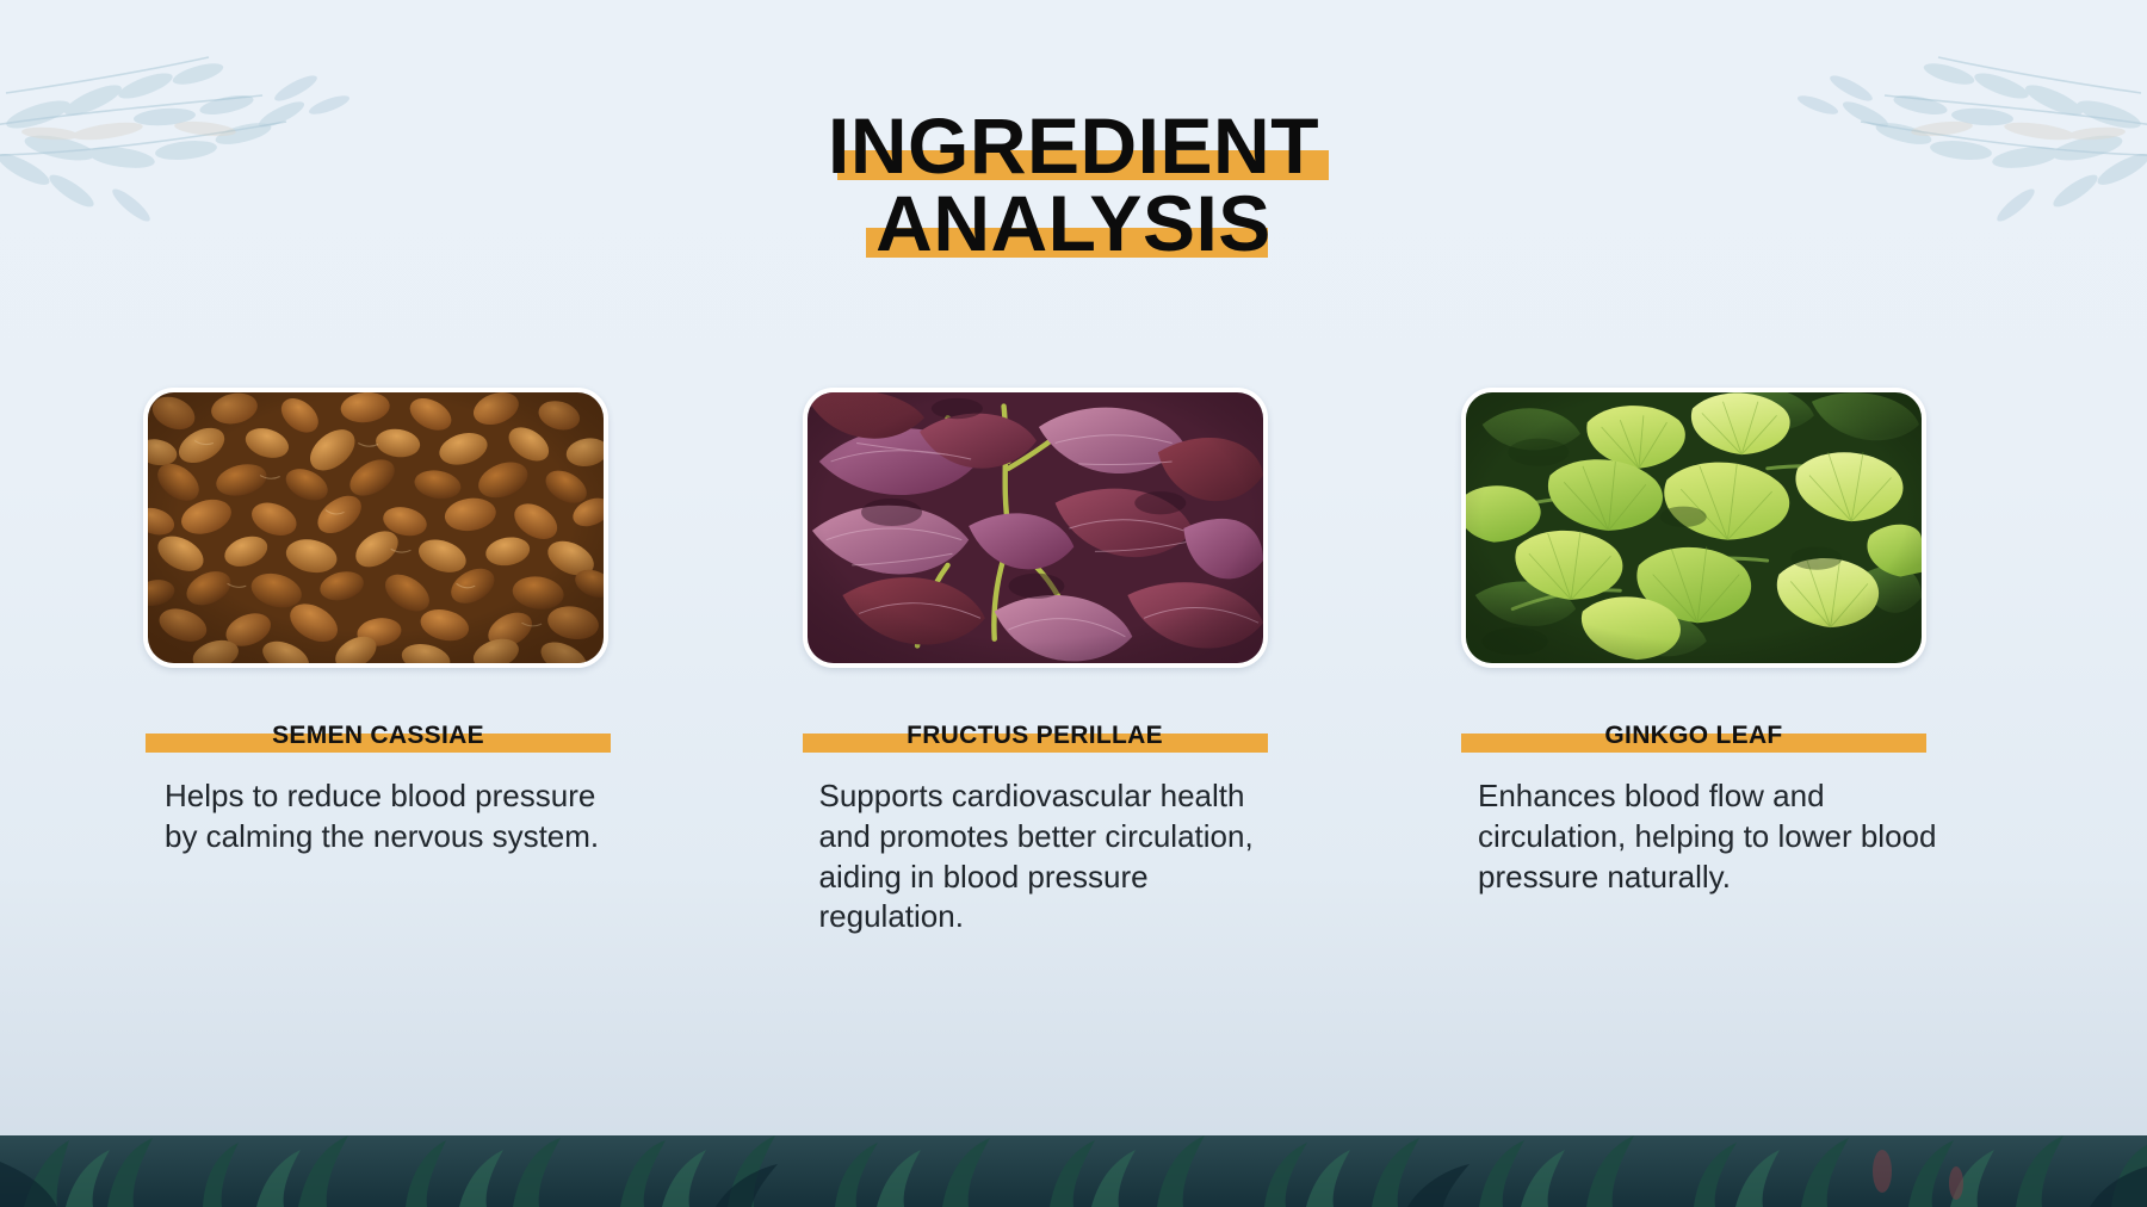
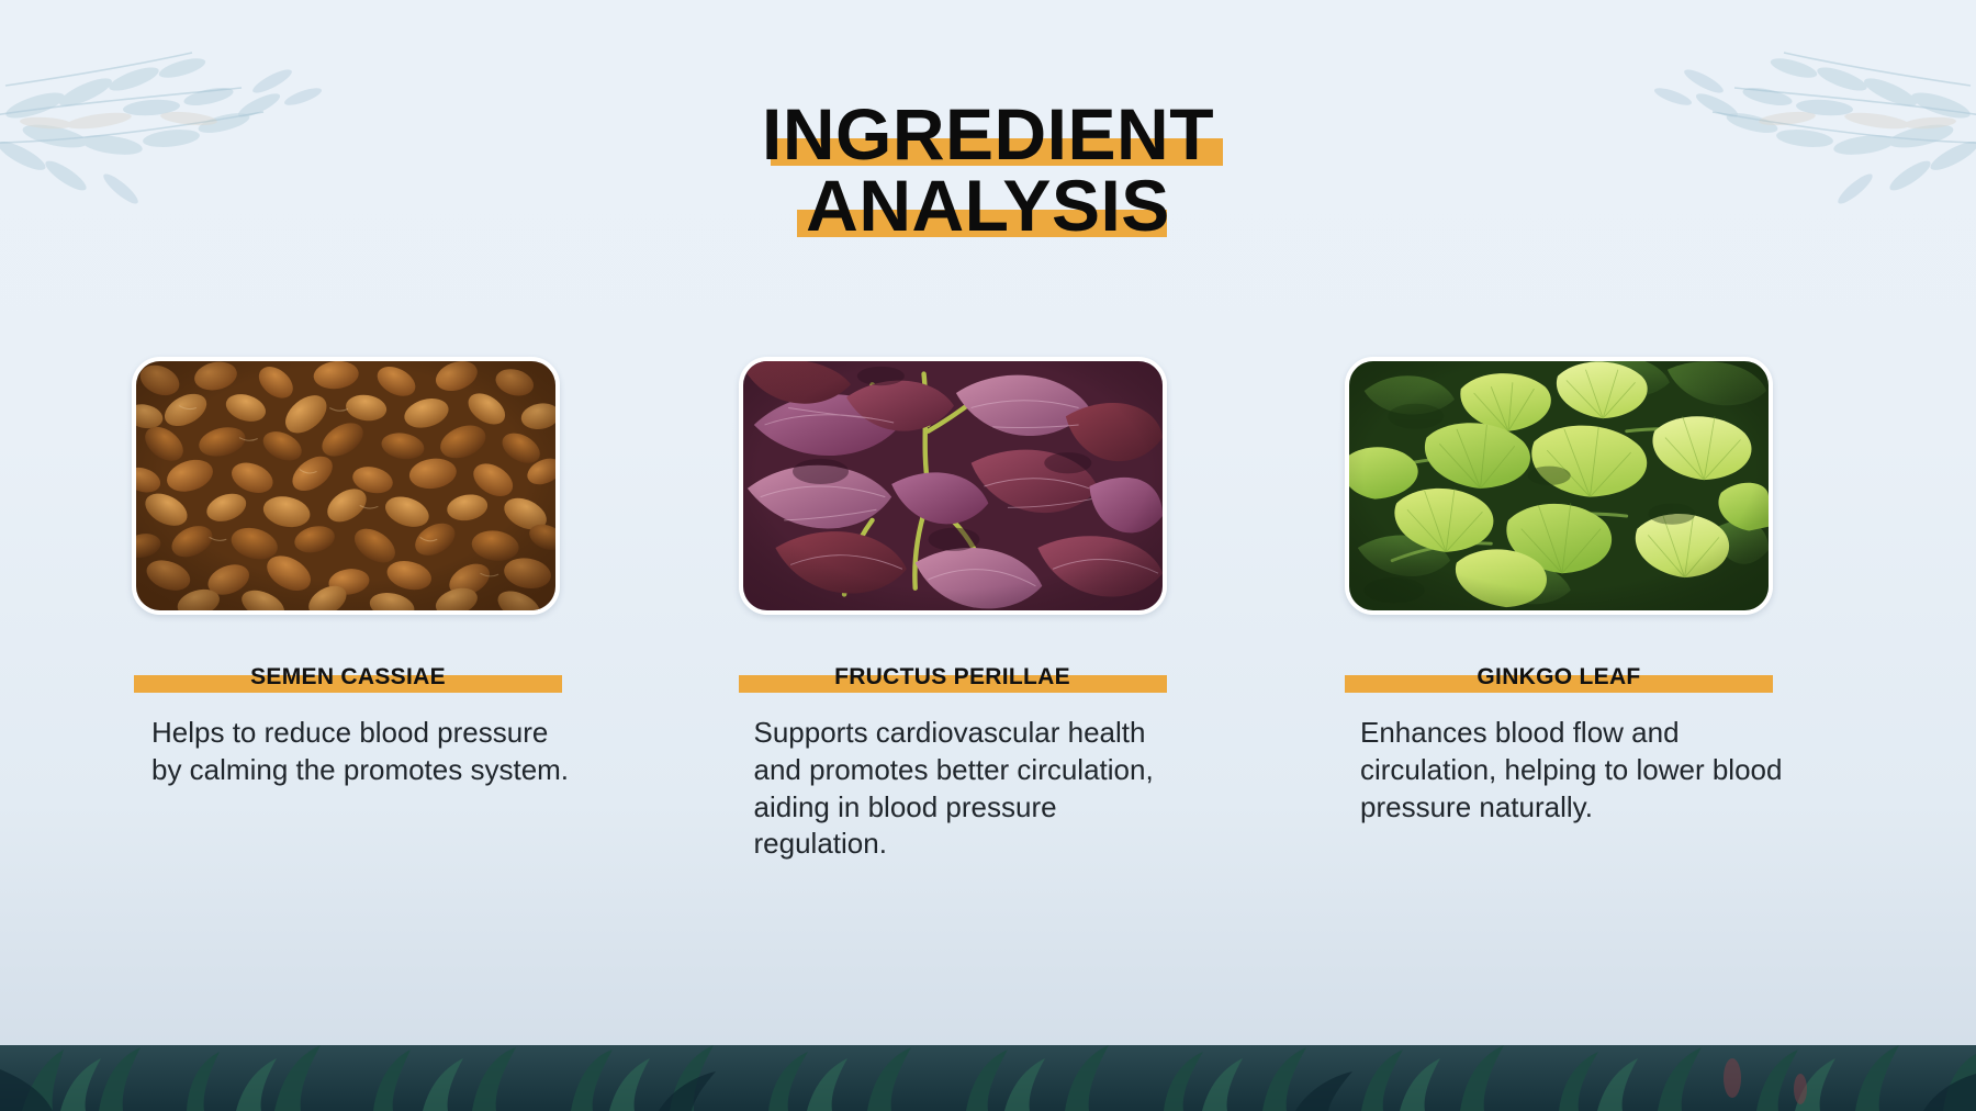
  INGREDIENT
  ANALYSIS
  SEMEN CASSIAE
- Helps to reduce blood pressure by calming the nervous system.
+ Helps to reduce blood pressure by calming the promotes system.
  FRUCTUS PERILLAE
  Supports cardiovascular health and promotes better circulation, aiding in blood pressure regulation.
  GINKGO LEAF
  Enhances blood flow and circulation, helping to lower blood pressure naturally.
